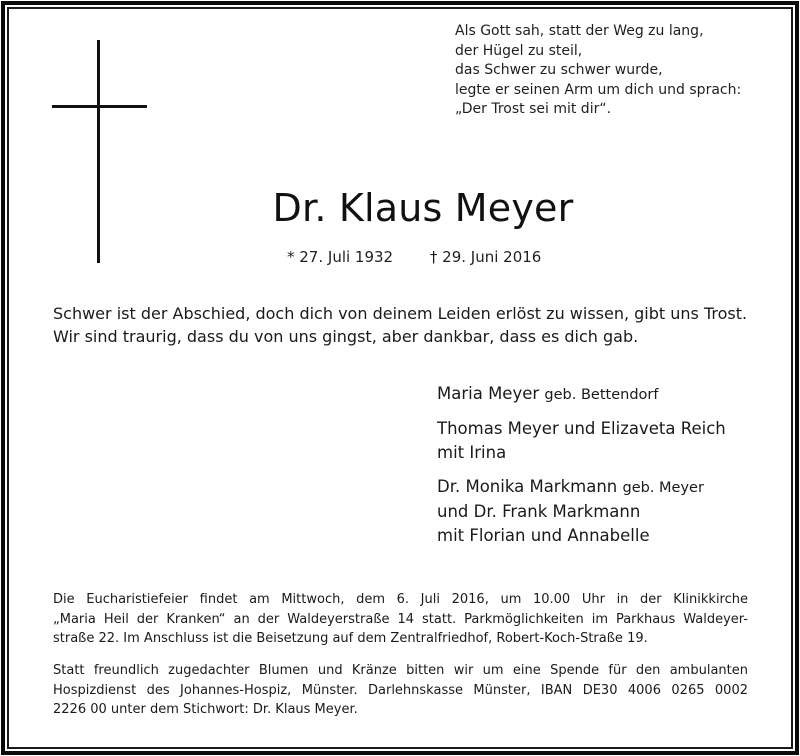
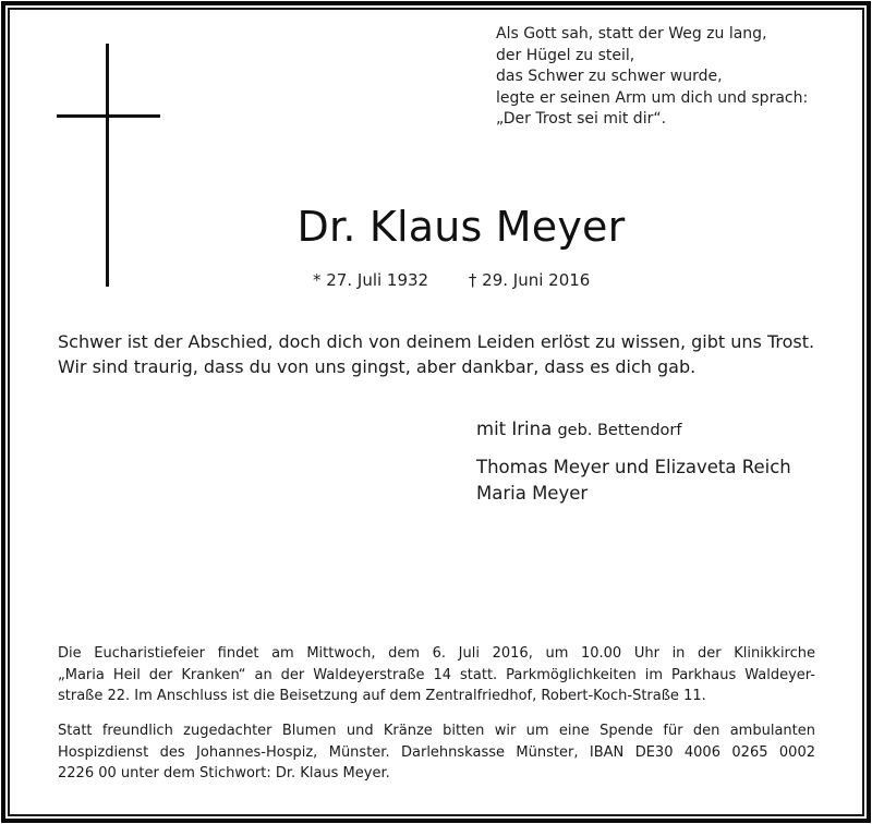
  Als Gott sah, statt der Weg zu lang,
  der Hügel zu steil,
  das Schwer zu schwer wurde,
  legte er seinen Arm um dich und sprach:
  „Der Trost sei mit dir“.
  Dr. Klaus Meyer
  * 27. Juli 1932 † 29. Juni 2016
  Schwer ist der Abschied, doch dich von deinem Leiden erlöst zu wissen, gibt uns Trost.
  Wir sind traurig, dass du von uns gingst, aber dankbar, dass es dich gab.
- Maria Meyer geb. Bettendorf
+ mit Irina geb. Bettendorf
  Thomas Meyer und Elizaveta Reich
- mit Irina
+ Maria Meyer
- Dr. Monika Markmann geb. Meyer
- und Dr. Frank Markmann
- mit Florian und Annabelle
  Die Eucharistiefeier findet am Mittwoch, dem 6. Juli 2016, um 10.00 Uhr in der Klinikkirche
  „Maria Heil der Kranken“ an der Waldeyerstraße 14 statt. Parkmöglichkeiten im Parkhaus Waldeyer-
- straße 22. Im Anschluss ist die Beisetzung auf dem Zentralfriedhof, Robert-Koch-Straße 19.
+ straße 22. Im Anschluss ist die Beisetzung auf dem Zentralfriedhof, Robert-Koch-Straße 11.
  Statt freundlich zugedachter Blumen und Kränze bitten wir um eine Spende für den ambulanten
  Hospizdienst des Johannes-Hospiz, Münster. Darlehnskasse Münster, IBAN DE30 4006 0265 0002
  2226 00 unter dem Stichwort: Dr. Klaus Meyer.
